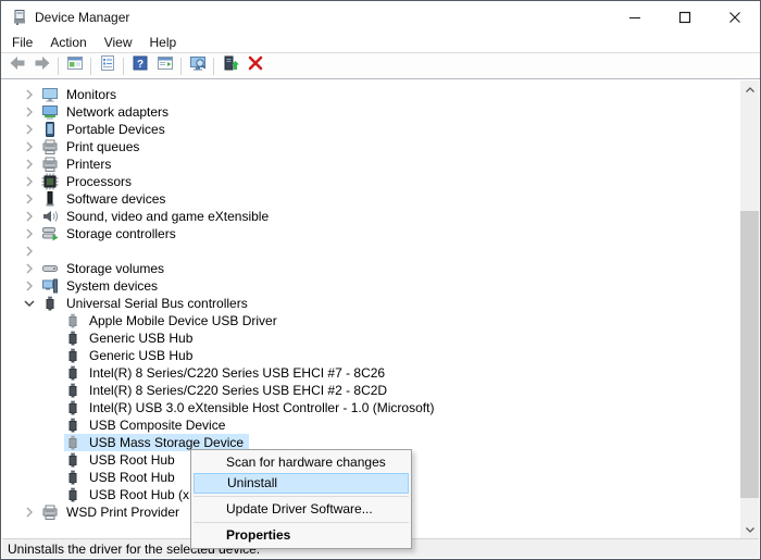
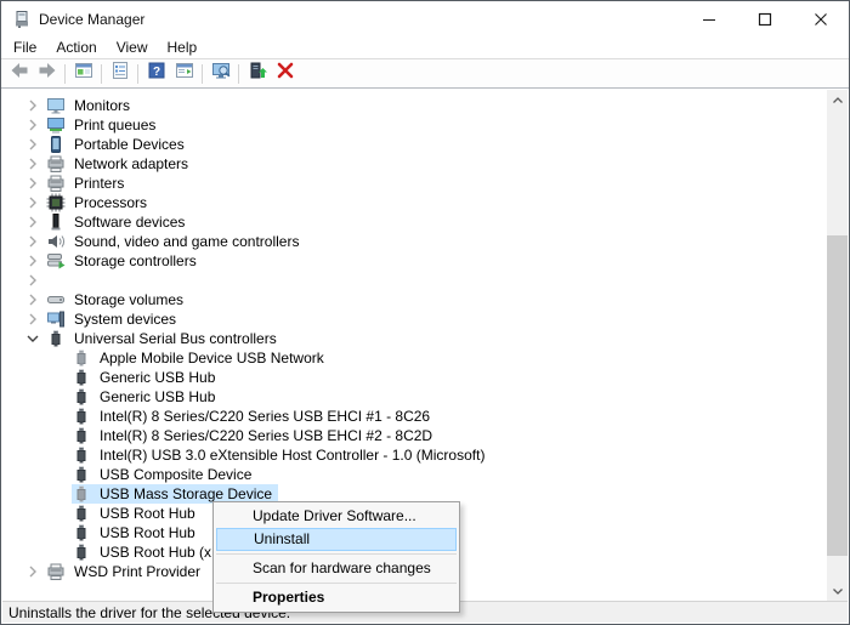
  Device Manager
  File
  Action
  View
  Help
  ?
  Monitors
- Network adapters
+ Print queues
  Portable Devices
- Print queues
+ Network adapters
  Printers
  Processors
  Software devices
- Sound, video and game eXtensible
+ Sound, video and game controllers
  Storage controllers
  Storage volumes
  System devices
  Universal Serial Bus controllers
- Apple Mobile Device USB Driver
+ Apple Mobile Device USB Network
  Generic USB Hub
  Generic USB Hub
- Intel(R) 8 Series/C220 Series USB EHCI #7 - 8C26
+ Intel(R) 8 Series/C220 Series USB EHCI #1 - 8C26
  Intel(R) 8 Series/C220 Series USB EHCI #2 - 8C2D
  Intel(R) USB 3.0 eXtensible Host Controller - 1.0 (Microsoft)
  USB Composite Device
  USB Mass Storage Device
  USB Root Hub
  USB Root Hub
  USB Root Hub (x
  WSD Print Provider
  Uninstalls the driver for the selected device.
- Scan for hardware changes
+ Update Driver Software...
  Uninstall
- Update Driver Software...
+ Scan for hardware changes
  Properties
